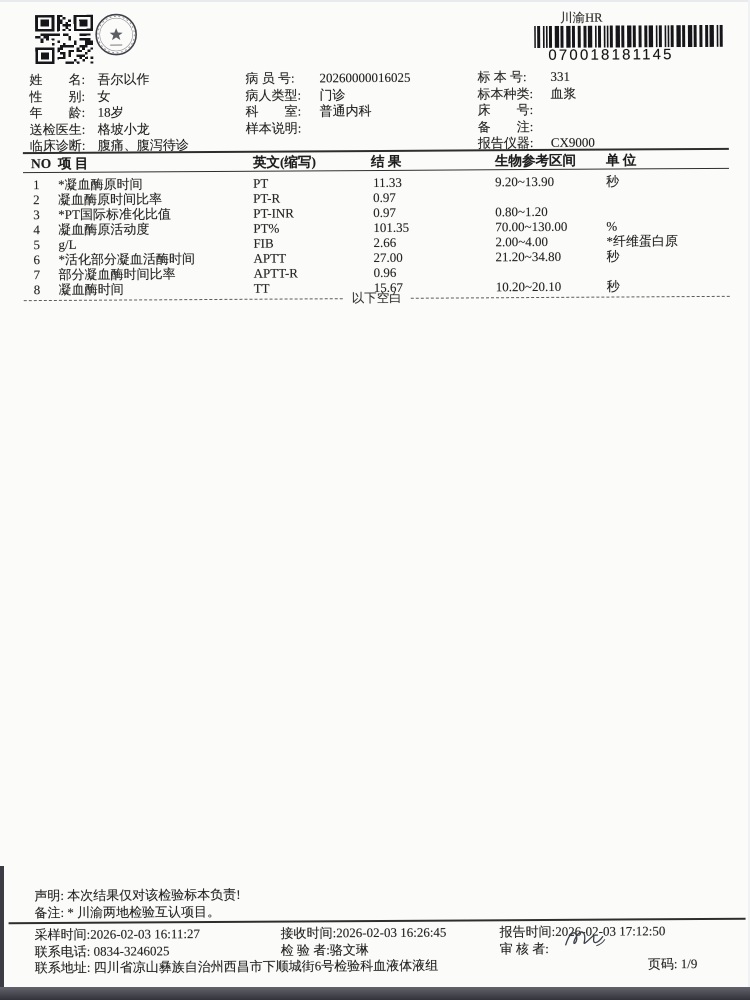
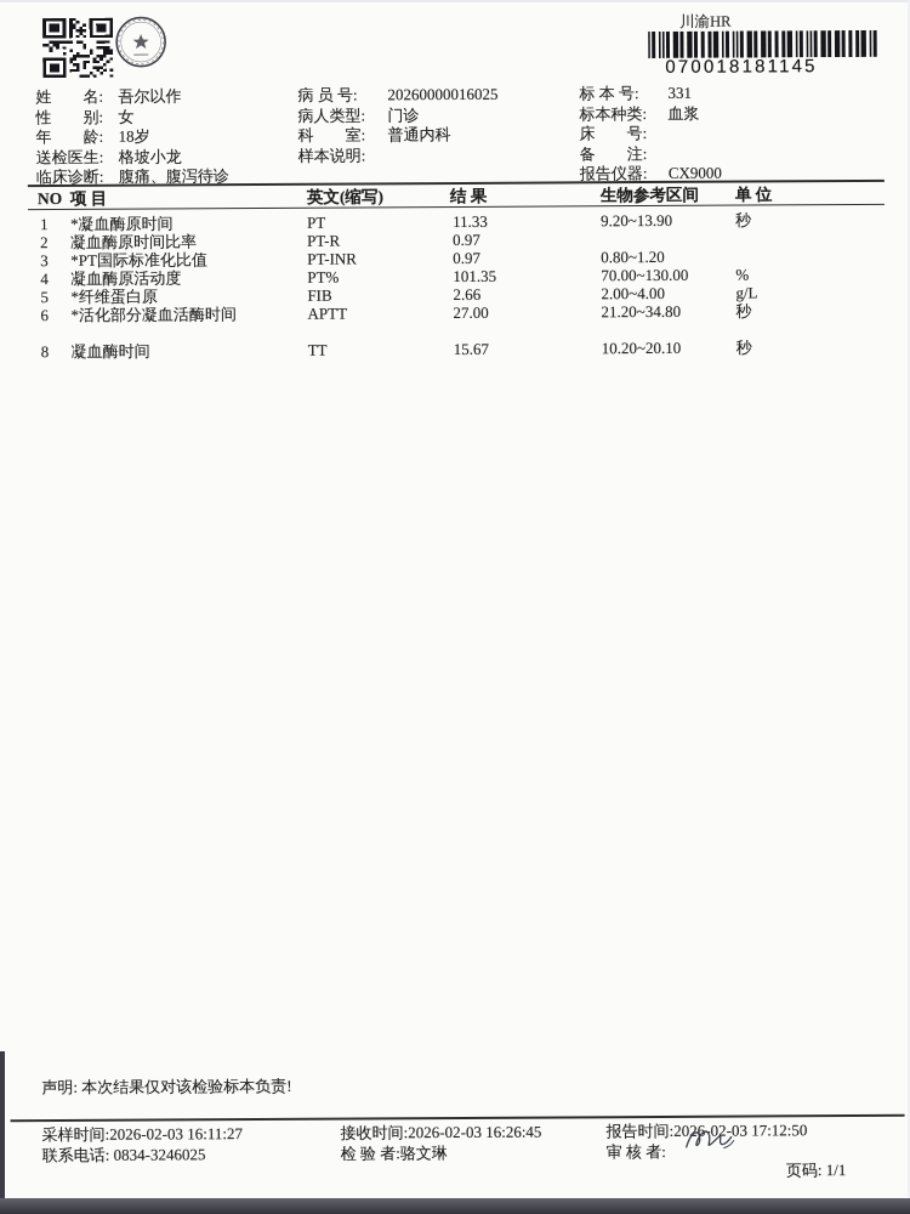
  川渝HR
  070018181145
  姓 名: 吾尔以作
  性 别: 女
  年 龄: 18岁
  送检医生: 格坡小龙
  临床诊断: 腹痛、腹泻待诊
  病 员 号: 20260000016025
  病人类型: 门诊
  科 室: 普通内科
  样本说明:
  标 本 号: 331
  标本种类: 血浆
  床 号:
  备 注:
  报告仪器: CX9000
  NO
  项 目
  英文(缩写)
  结 果
  生物参考区间
  单 位
  1
  *凝血酶原时间
  PT
  11.33
  9.20~13.90
  秒
  2
  凝血酶原时间比率
  PT-R
  0.97
  3
  *PT国际标准化比值
  PT-INR
  0.97
  0.80~1.20
  4
  凝血酶原活动度
  PT%
  101.35
  70.00~130.00
  %
  5
- g/L
+ *纤维蛋白原
  FIB
  2.66
  2.00~4.00
- *纤维蛋白原
+ g/L
  6
  *活化部分凝血活酶时间
  APTT
  27.00
  21.20~34.80
  秒
- 7
- 部分凝血酶时间比率
- APTT-R
- 0.96
  8
  凝血酶时间
  TT
  15.67
  10.20~20.10
  秒
- 以下空白
  声明: 本次结果仅对该检验标本负责!
- 备注: * 川渝两地检验互认项目。
  采样时间:2026-02-03 16:11:27
  接收时间:2026-02-03 16:26:45
  报告时间:2026-02-03 17:12:50
  联系电话: 0834-3246025
  检 验 者:骆文琳
  审 核 者:
- 联系地址: 四川省凉山彝族自治州西昌市下顺城街6号检验科血液体液组
- 页码: 1/9
+ 页码: 1/1
